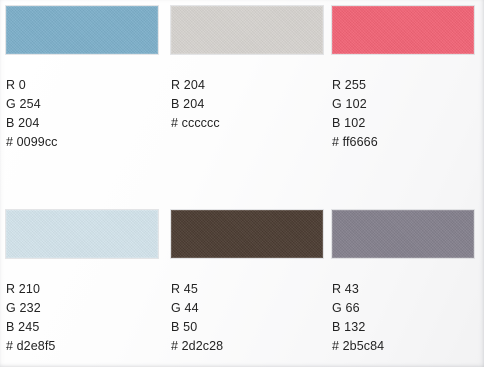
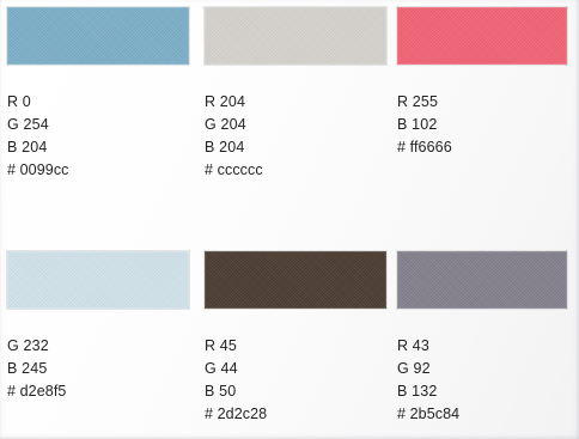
  R 0
  G 254
  B 204
  # 0099cc
  R 204
+ G 204
  B 204
  # cccccc
  R 255
- G 102
  B 102
  # ff6666
- R 210
  G 232
  B 245
  # d2e8f5
  R 45
  G 44
  B 50
  # 2d2c28
  R 43
- G 66
+ G 92
  B 132
  # 2b5c84
